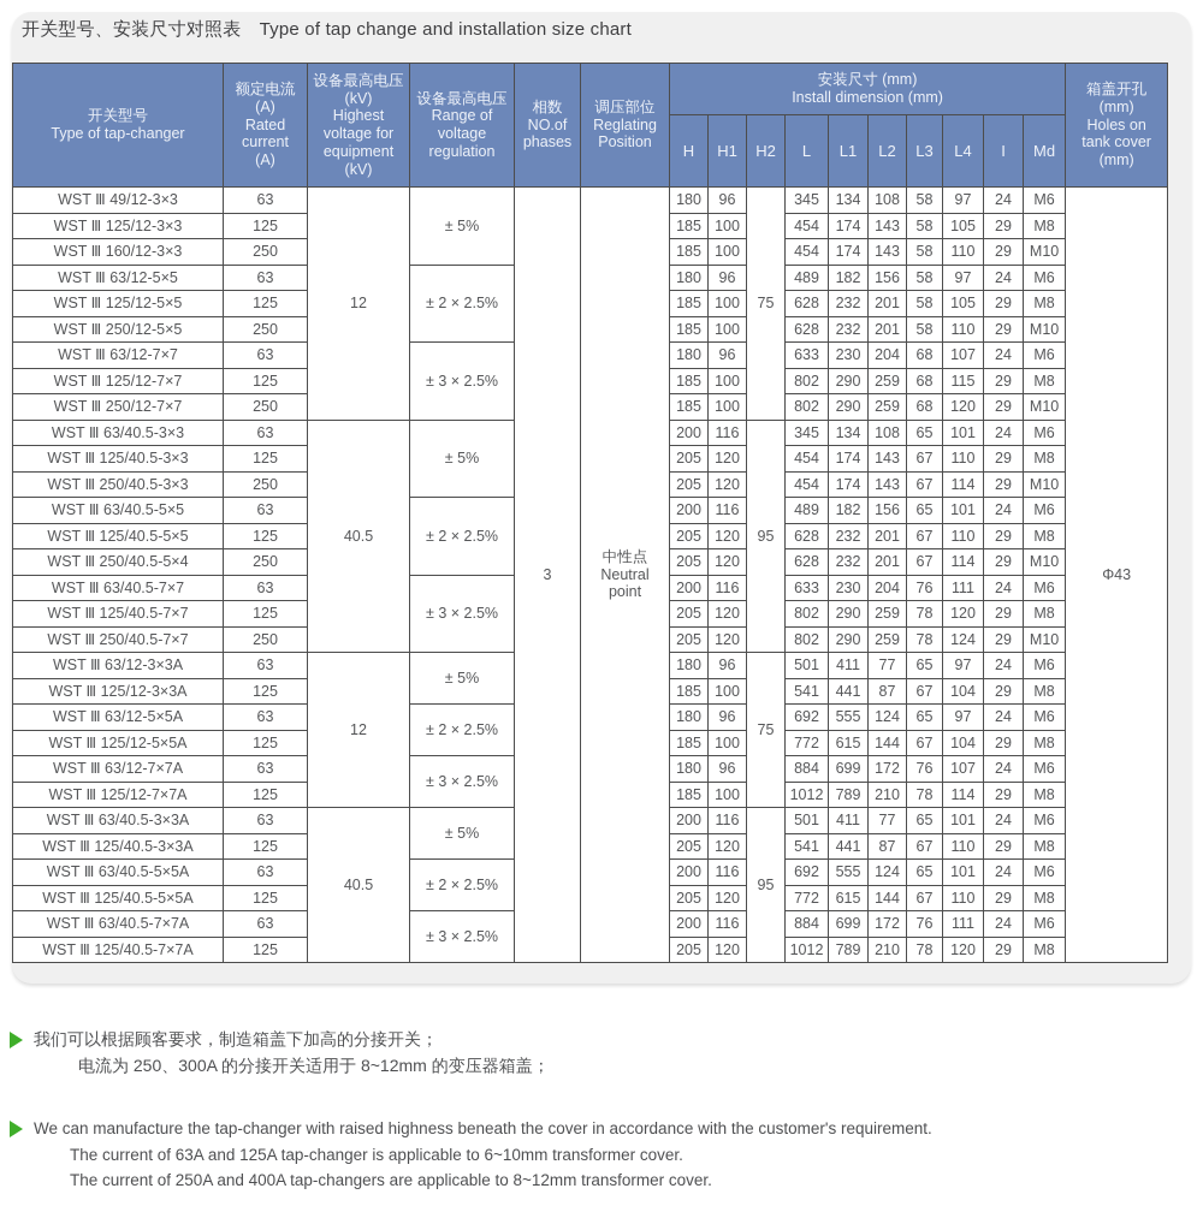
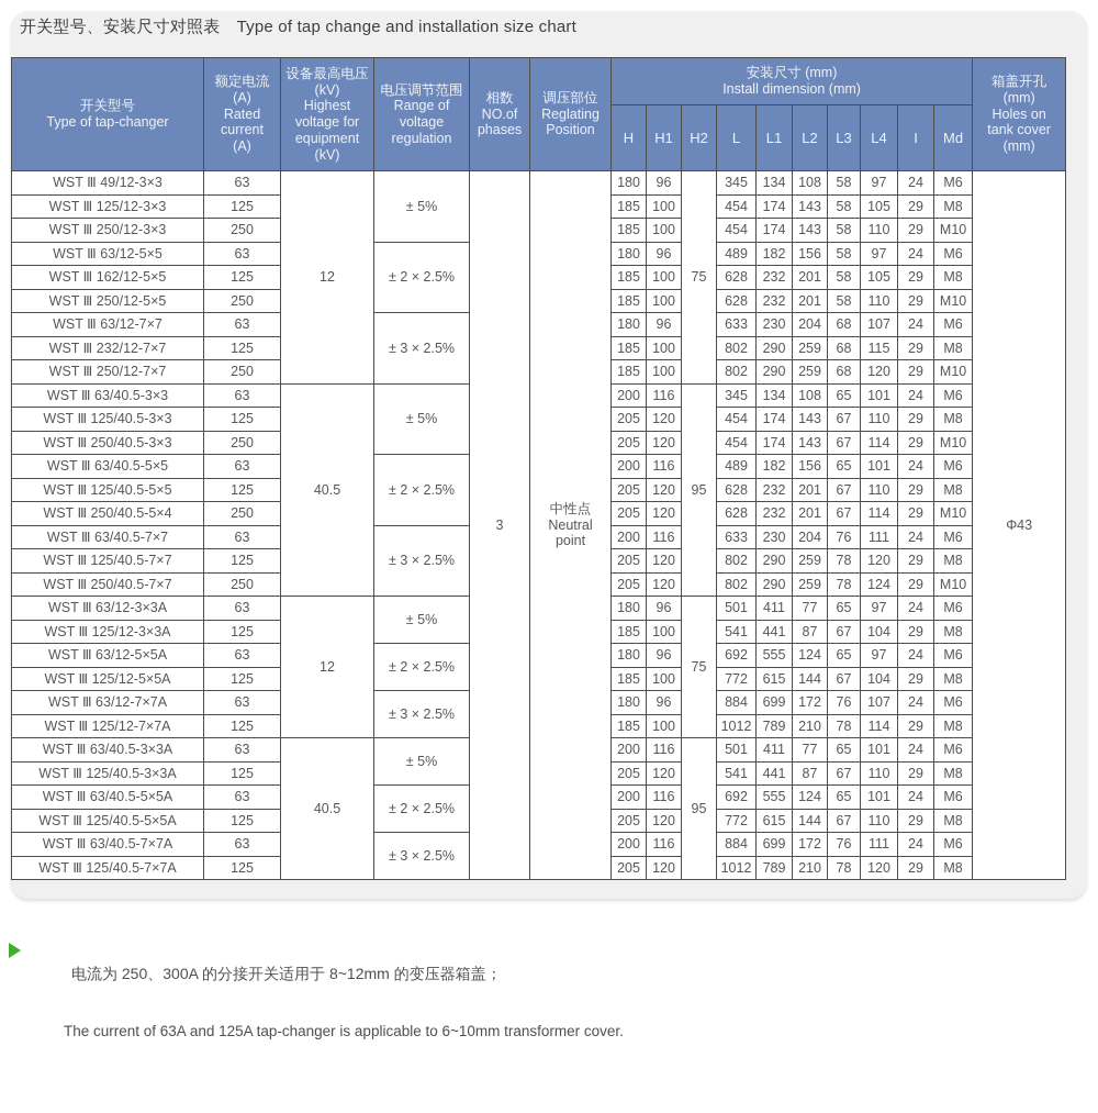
  开关型号、安装尺寸对照表 Type of tap change and installation size chart
- 开关型号 Type of tap-changer	额定电流 (A) Rated current (A)	设备最高电压 (kV) Highest voltage for equipment (kV)	设备最高电压 Range of voltage regulation	相数 NO.of phases	调压部位 Reglating Position	安装尺寸 (mm) Install dimension (mm)	箱盖开孔 (mm) Holes on tank cover (mm)
+ 开关型号 Type of tap-changer	额定电流 (A) Rated current (A)	设备最高电压 (kV) Highest voltage for equipment (kV)	电压调节范围 Range of voltage regulation	相数 NO.of phases	调压部位 Reglating Position	安装尺寸 (mm) Install dimension (mm)	箱盖开孔 (mm) Holes on tank cover (mm)
  H	H1	H2	L	L1	L2	L3	L4	I	Md
  WST Ⅲ 49/12-3×3	63	12	± 5%	3	中性点 Neutral point	180	96	75	345	134	108	58	97	24	M6	Φ43
  WST Ⅲ 125/12-3×3	125	185	100	454	174	143	58	105	29	M8
- WST Ⅲ 160/12-3×3	250	185	100	454	174	143	58	110	29	M10
+ WST Ⅲ 250/12-3×3	250	185	100	454	174	143	58	110	29	M10
  WST Ⅲ 63/12-5×5	63	± 2 × 2.5%	180	96	489	182	156	58	97	24	M6
- WST Ⅲ 125/12-5×5	125	185	100	628	232	201	58	105	29	M8
+ WST Ⅲ 162/12-5×5	125	185	100	628	232	201	58	105	29	M8
  WST Ⅲ 250/12-5×5	250	185	100	628	232	201	58	110	29	M10
  WST Ⅲ 63/12-7×7	63	± 3 × 2.5%	180	96	633	230	204	68	107	24	M6
- WST Ⅲ 125/12-7×7	125	185	100	802	290	259	68	115	29	M8
+ WST Ⅲ 232/12-7×7	125	185	100	802	290	259	68	115	29	M8
  WST Ⅲ 250/12-7×7	250	185	100	802	290	259	68	120	29	M10
  WST Ⅲ 63/40.5-3×3	63	40.5	± 5%	200	116	95	345	134	108	65	101	24	M6
  WST Ⅲ 125/40.5-3×3	125	205	120	454	174	143	67	110	29	M8
  WST Ⅲ 250/40.5-3×3	250	205	120	454	174	143	67	114	29	M10
  WST Ⅲ 63/40.5-5×5	63	± 2 × 2.5%	200	116	489	182	156	65	101	24	M6
  WST Ⅲ 125/40.5-5×5	125	205	120	628	232	201	67	110	29	M8
  WST Ⅲ 250/40.5-5×4	250	205	120	628	232	201	67	114	29	M10
  WST Ⅲ 63/40.5-7×7	63	± 3 × 2.5%	200	116	633	230	204	76	111	24	M6
  WST Ⅲ 125/40.5-7×7	125	205	120	802	290	259	78	120	29	M8
  WST Ⅲ 250/40.5-7×7	250	205	120	802	290	259	78	124	29	M10
  WST Ⅲ 63/12-3×3A	63	12	± 5%	180	96	75	501	411	77	65	97	24	M6
  WST Ⅲ 125/12-3×3A	125	185	100	541	441	87	67	104	29	M8
  WST Ⅲ 63/12-5×5A	63	± 2 × 2.5%	180	96	692	555	124	65	97	24	M6
  WST Ⅲ 125/12-5×5A	125	185	100	772	615	144	67	104	29	M8
  WST Ⅲ 63/12-7×7A	63	± 3 × 2.5%	180	96	884	699	172	76	107	24	M6
  WST Ⅲ 125/12-7×7A	125	185	100	1012	789	210	78	114	29	M8
  WST Ⅲ 63/40.5-3×3A	63	40.5	± 5%	200	116	95	501	411	77	65	101	24	M6
  WST Ⅲ 125/40.5-3×3A	125	205	120	541	441	87	67	110	29	M8
  WST Ⅲ 63/40.5-5×5A	63	± 2 × 2.5%	200	116	692	555	124	65	101	24	M6
  WST Ⅲ 125/40.5-5×5A	125	205	120	772	615	144	67	110	29	M8
  WST Ⅲ 63/40.5-7×7A	63	± 3 × 2.5%	200	116	884	699	172	76	111	24	M6
  WST Ⅲ 125/40.5-7×7A	125	205	120	1012	789	210	78	120	29	M8
- 我们可以根据顾客要求，制造箱盖下加高的分接开关；
  电流为 250、300A 的分接开关适用于 8~12mm 的变压器箱盖；
- We can manufacture the tap-changer with raised highness beneath the cover in accordance with the customer's requirement.
  The current of 63A and 125A tap-changer is applicable to 6~10mm transformer cover.
- The current of 250A and 400A tap-changers are applicable to 8~12mm transformer cover.
